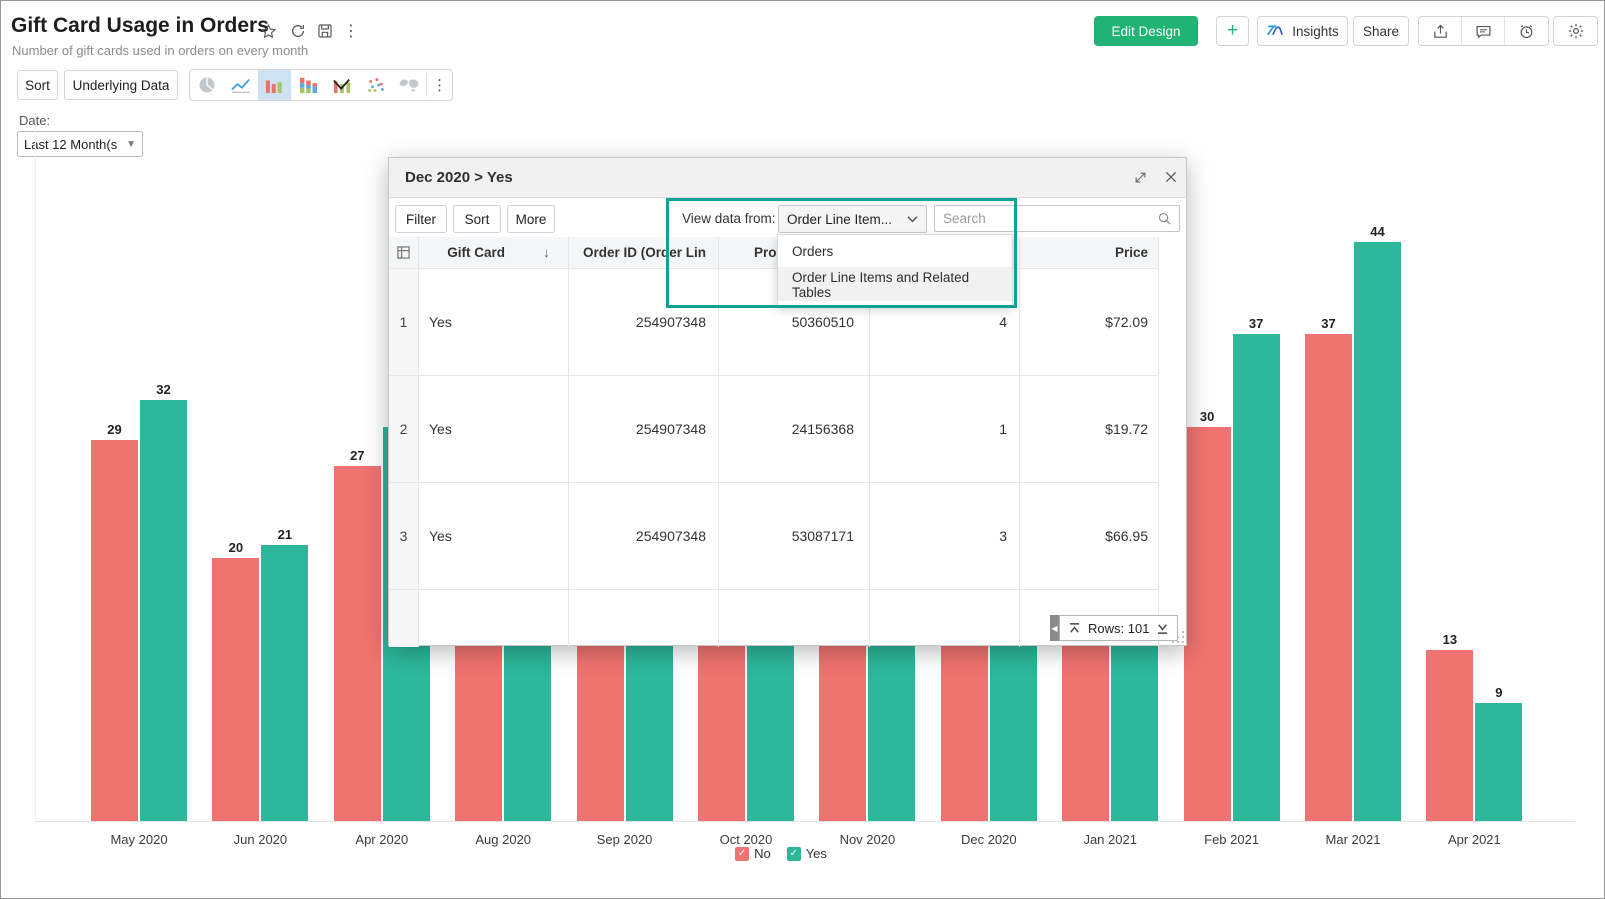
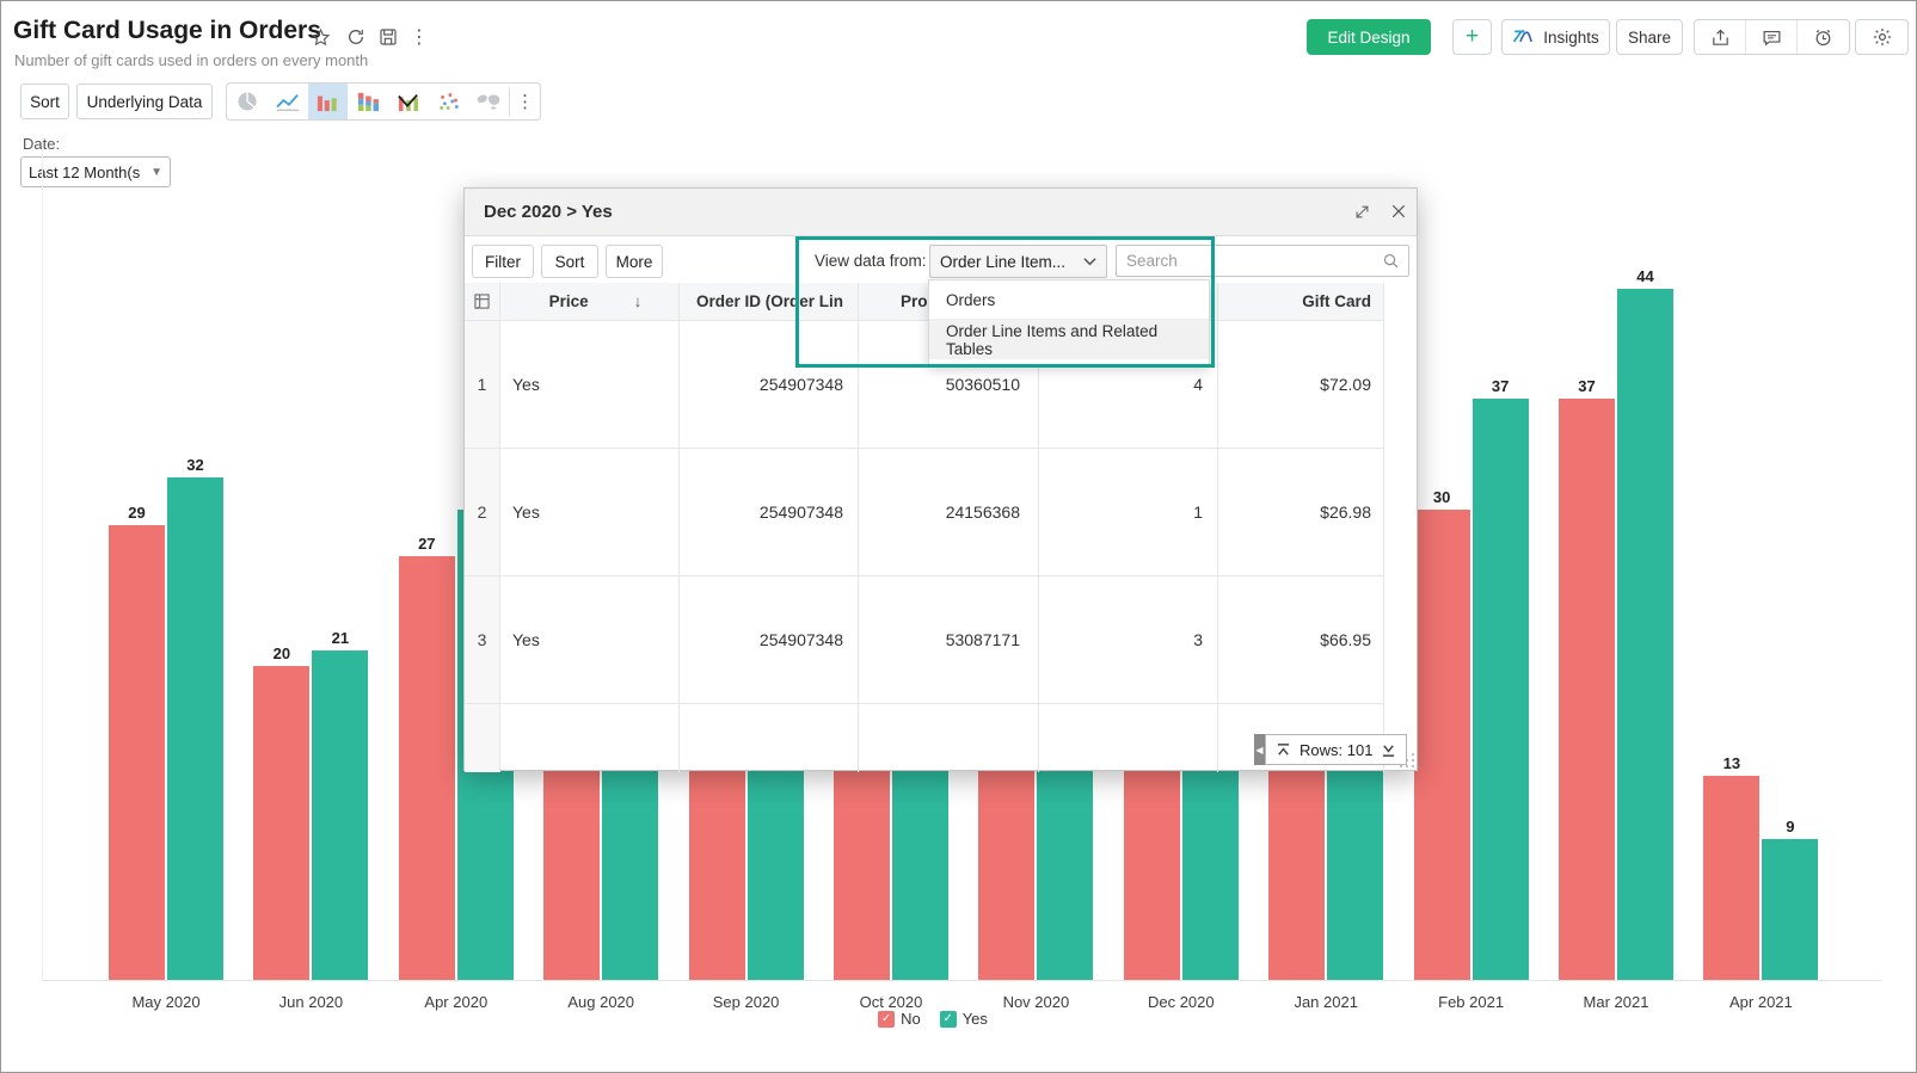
  Gift Card Usage in Orders
  Number of gift cards used in orders on every month
  ⋮
  Edit Design
  +
  Insights
  Share
  Sort
  Underlying Data
  ⋮
  Date:
  Lst 12 Month(s
  ▼
  May 2020
  Jun 2020
  Apr 2020
  Aug 2020
  Sep 2020
  Oct 2020
  Nov 2020
  Dec 2020
  Jan 2021
  Feb 2021
  Mar 2021
  Apr 2021
  29
  20
  27
  30
  37
  13
  32
  21
  37
  44
  9
  ✓
  No
  ✓
  Yes
  Dec 2020 > Yes
  Filter
  Sort
  More
  View data from:
  Order Line Item...
  Search
- Gift Card
+ Price
  ↓
  Order ID (Order Lin
  Pro
- Price
+ Gift Card
  1
  Yes
  254907348
  50360510
  4
  $72.09
  2
  Yes
  254907348
  24156368
  1
- $19.72
+ $26.98
  3
  Yes
  254907348
  53087171
  3
  $66.95
  ◀
  Rows: 101
  Orders
  Order Line Items and Related Tables
